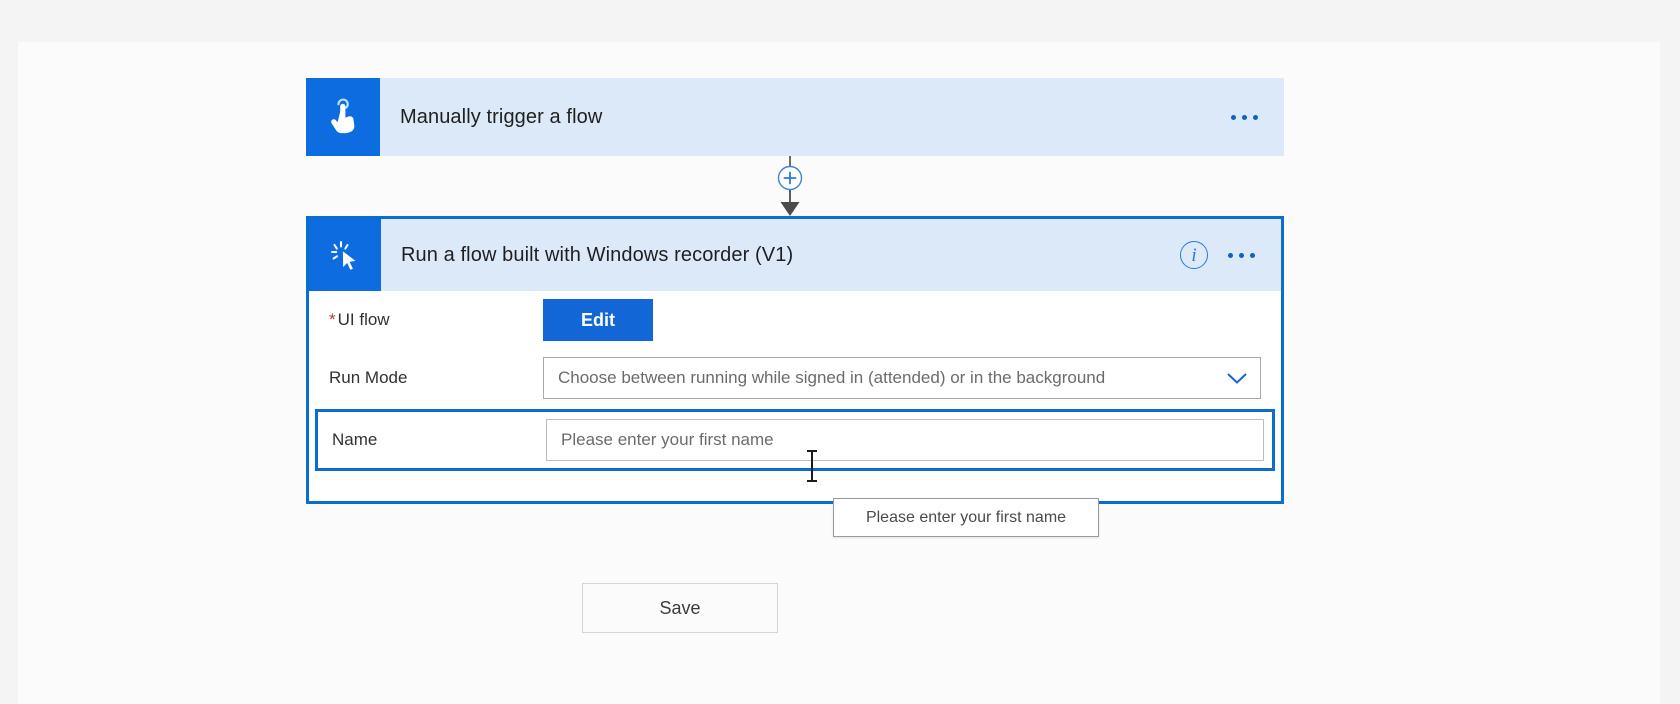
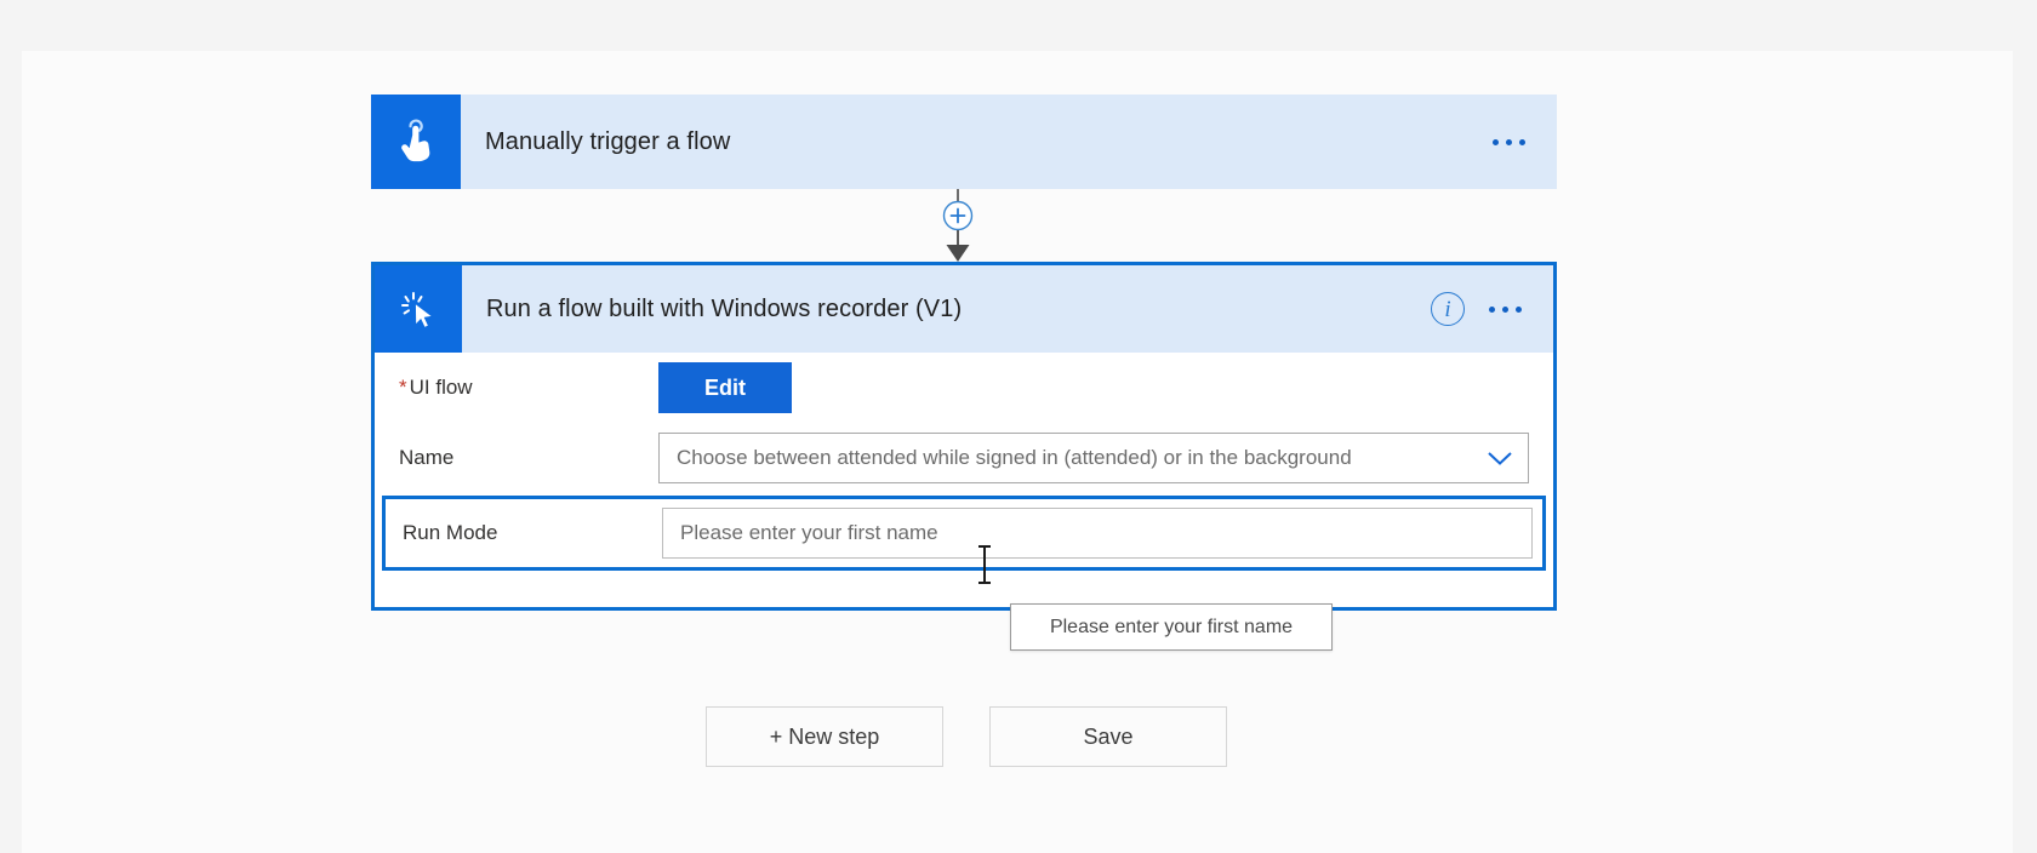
  Manually trigger a flow
  Run a flow built with Windows recorder (V1)
  i
  *UI flow
  Edit
- Run Mode
+ Name
- Choose between running while signed in (attended) or in the background
+ Choose between attended while signed in (attended) or in the background
- Name
+ Run Mode
  Please enter your first name
  Please enter your first name
+ + New step
  Save
